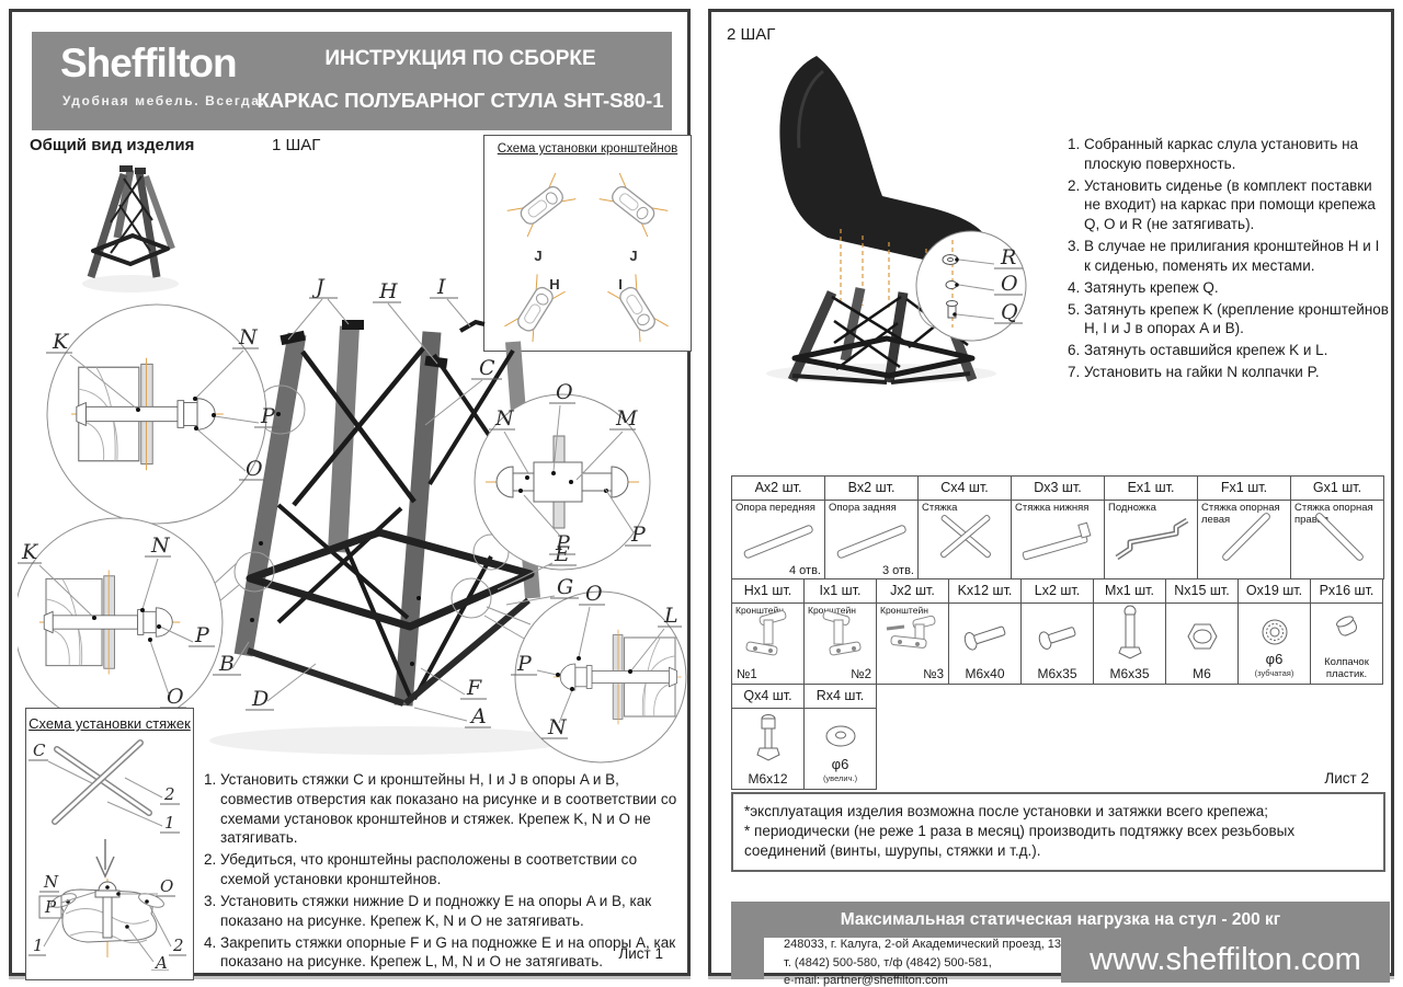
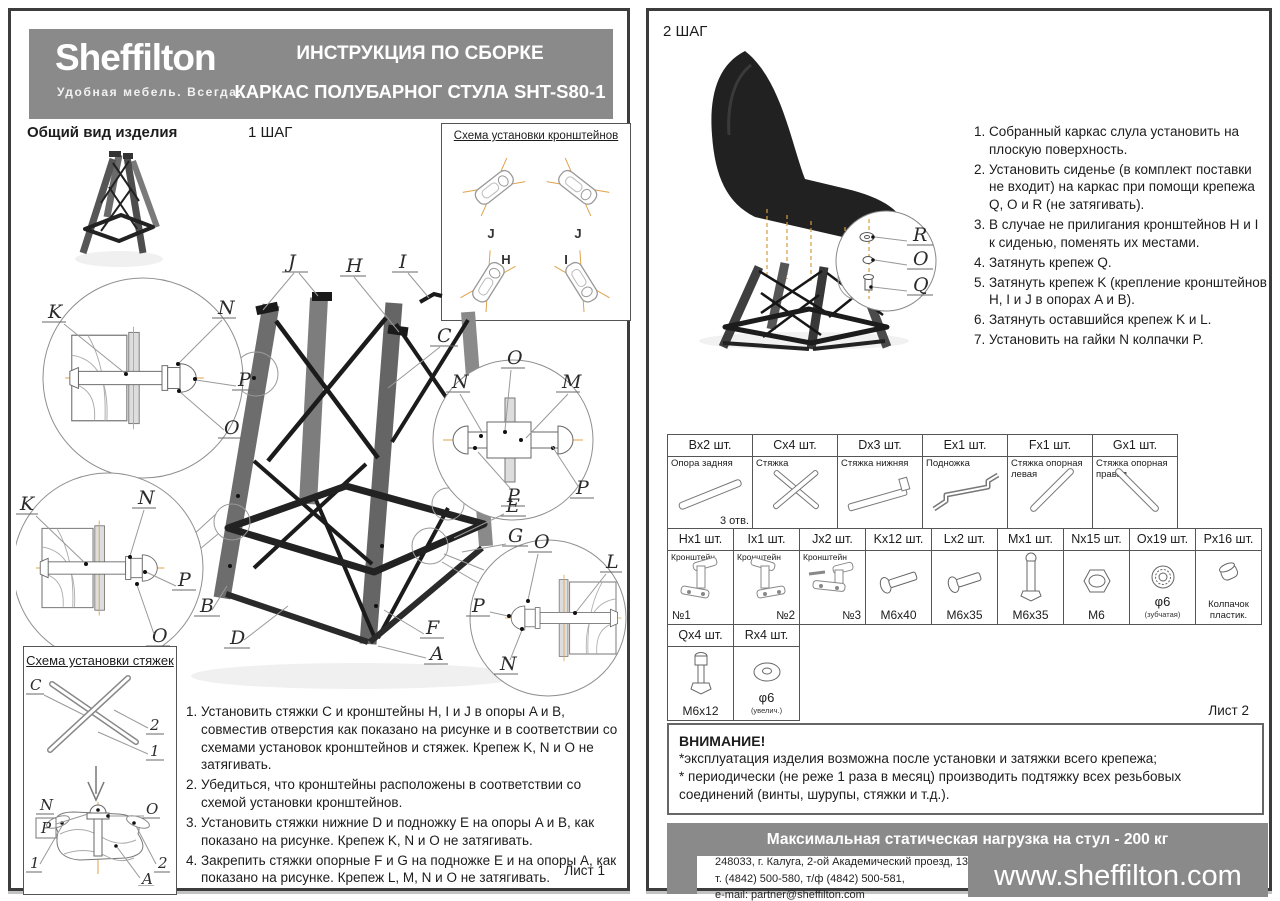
  Sheffilton
  Удобная мебель. Всегда.
  ИНСТРУКЦИЯ ПО СБОРКЕ
  КАРКАС ПОЛУБАРНОГ СТУЛА SHT-S80-1
  Общий вид изделия
  1 ШАГ
  Схема установки кронштейнов
  J
  J
  H
  I
  J
  H
  I
  C
  G
  B
  D
  F
  A
  K
  N
  P
  O
  K
  N
  P
  O
  N
  O
  M
  P
  P
  O
  L
  P
  N
  Схема установки стяжек
  C
  2
  1
  N
  P
  O
  1
  2
  A
  Установить стяжки C и кронштейны H, I и J в опоры A и B, совместив отверстия как показано на рисунке и в соответствии со схемами установок кронштейнов и стяжек. Крепеж K, N и O не затягивать.
  Убедиться, что кронштейны расположены в соответствии со схемой установки кронштейнов.
  Установить стяжки нижние D и подножку E на опоры A и B, как показано на рисунке. Крепеж K, N и O не затягивать.
  Закрепить стяжки опорные F и G на подножке E и на опоры A, как показано на рисунке. Крепеж L, M, N и O не затягивать.
  Лист 1
  2 ШАГ
  R
  O
  Q
  Собранный каркас слула установить на плоскую поверхность.
  Установить сиденье (в комплект поставки не входит) на каркас при помощи крепежа Q, O и R (не затягивать).
  В случае не прилигания кронштейнов H и I к сиденью, поменять их местами.
  Затянуть крепеж Q.
  Затянуть крепеж K (крепление кронштейнов H, I и J в опорах A и B).
  Затянуть оставшийся крепеж K и L.
  Установить на гайки N колпачки P.
- Ax2 шт.
- Опора передняя
- 4 отв.
  Bx2 шт.
  Опора задняя
  3 отв.
  Cx4 шт.
  Стяжка
  Dx3 шт.
  Стяжка нижняя
  Ex1 шт.
  Подножка
  Fx1 шт.
  Стяжка опорная левая
  Gx1 шт.
  Стяжка опорная прав
  Hx1 шт.
  Кронштейн
  №1
  Ix1 шт.
  Кроштейн
  №2
  Jx2 шт.
  Кронштейн
  №3
  Kx12 шт.
  M6x40
  Lx2 шт.
  M6x35
  Mx1 шт.
  M6x35
  Nx15 шт.
  M6
  Ox19 шт.
  φ6
  (зубчатая)
  Px16 шт.
  Колпачок пластик.
  Qx4 шт.
  M6x12
  Rx4 шт.
  φ6
  (увелич.)
  Лист 2
+ ВНИМАНИЕ!
  *эксплуатация изделия возможна после установки и затяжки всего крепежа;
  * периодически (не реже 1 раза в месяц) производить подтяжку всех резьбовых соединений (винты, шурупы, стяжки и т.д.).
  Максимальная статическая нагрузка на стул - 200 кг
  248033, г. Калуга, 2-ой Академический проезд, 13
  т. (4842) 500-580, т/ф (4842) 500-581,
  e-mail: partner@sheffilton.com
  www.sheffilton.com
